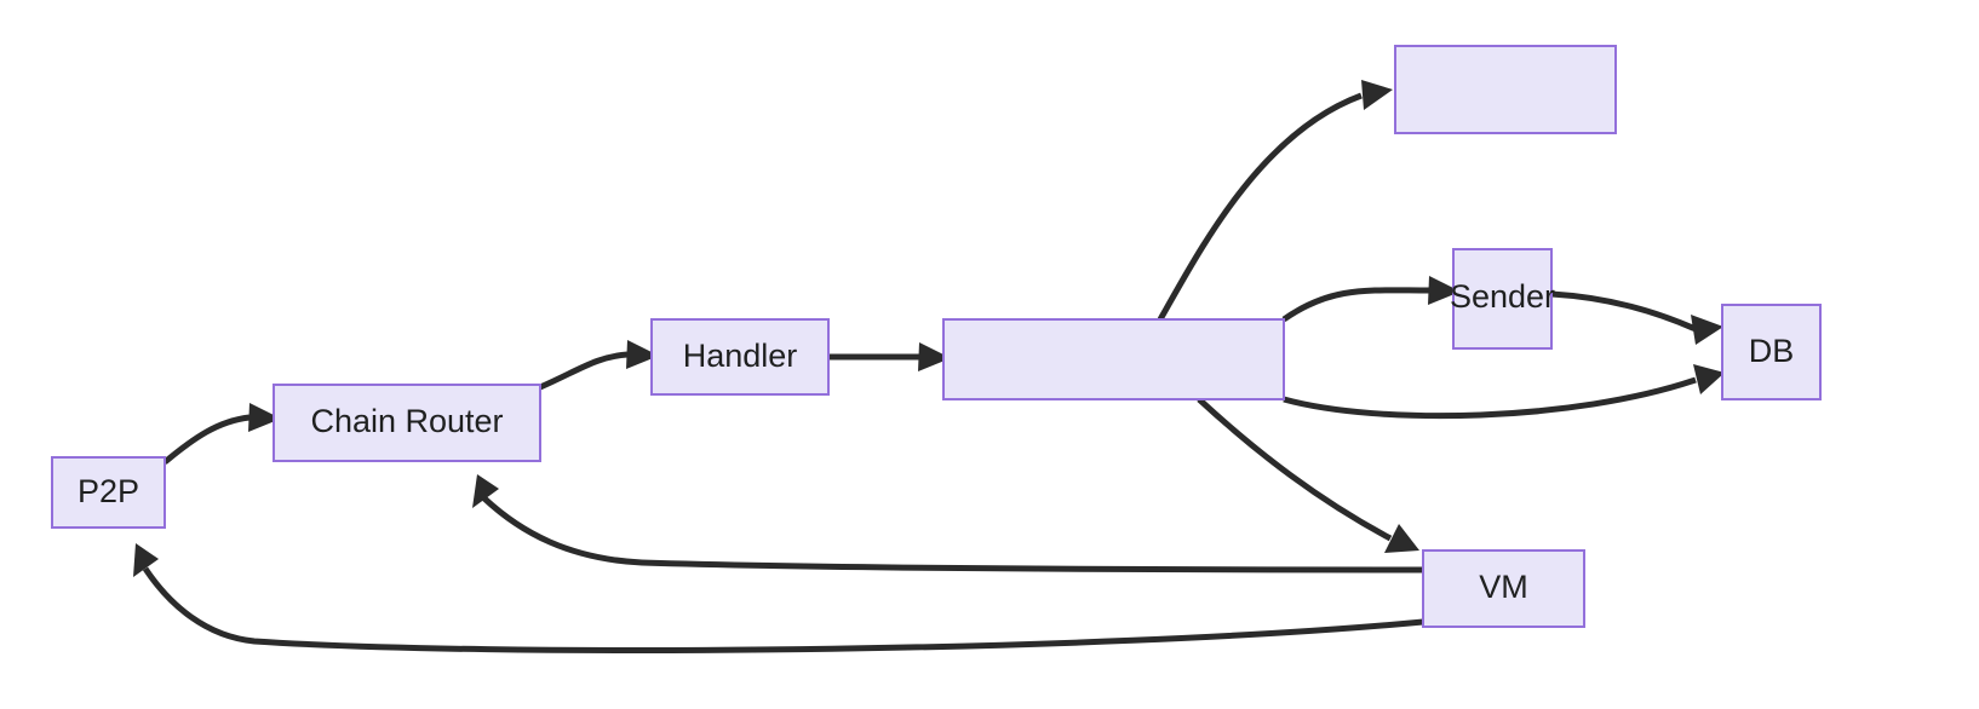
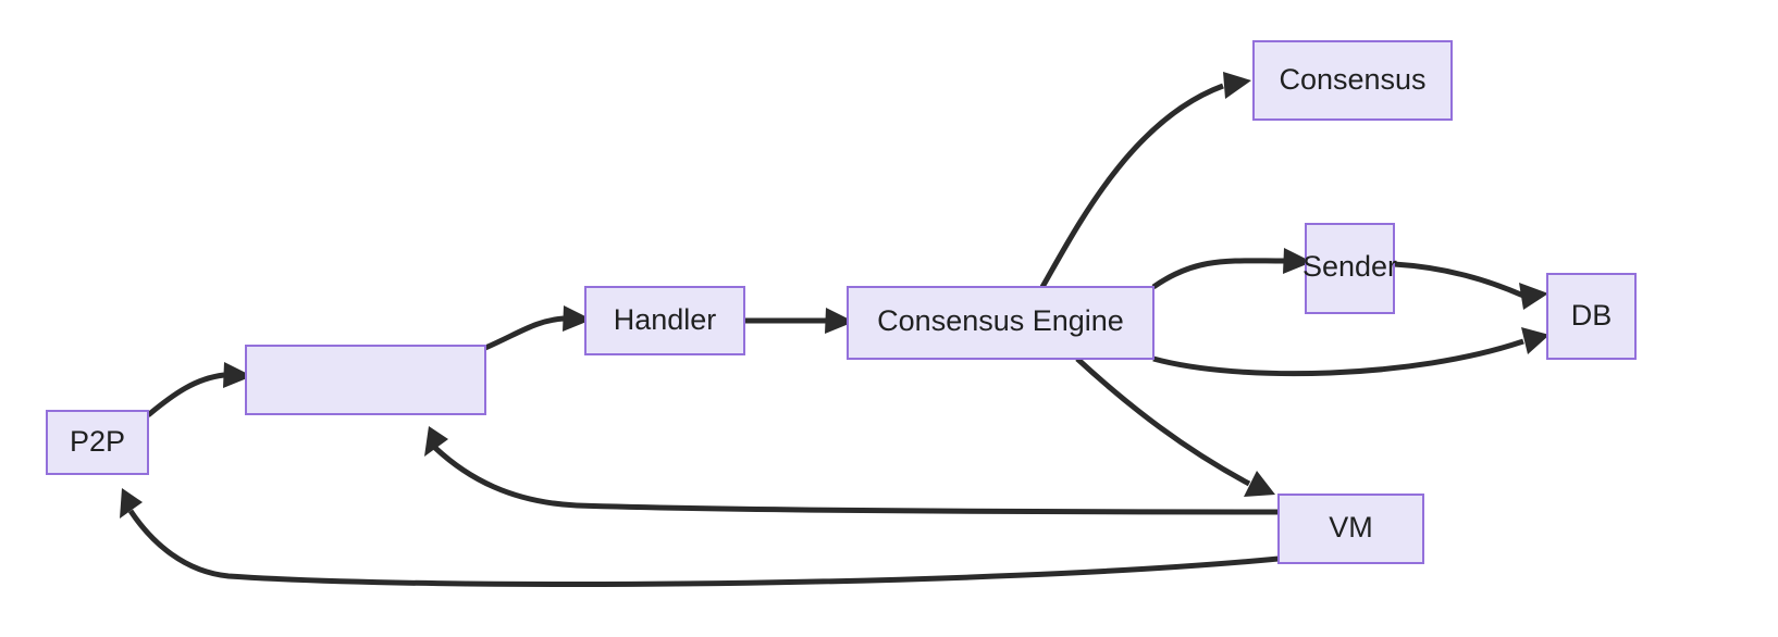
  P2P
- Chain Router
  Handler
+ Consensus Engine
+ Consensus
  Sender
  DB
  VM
